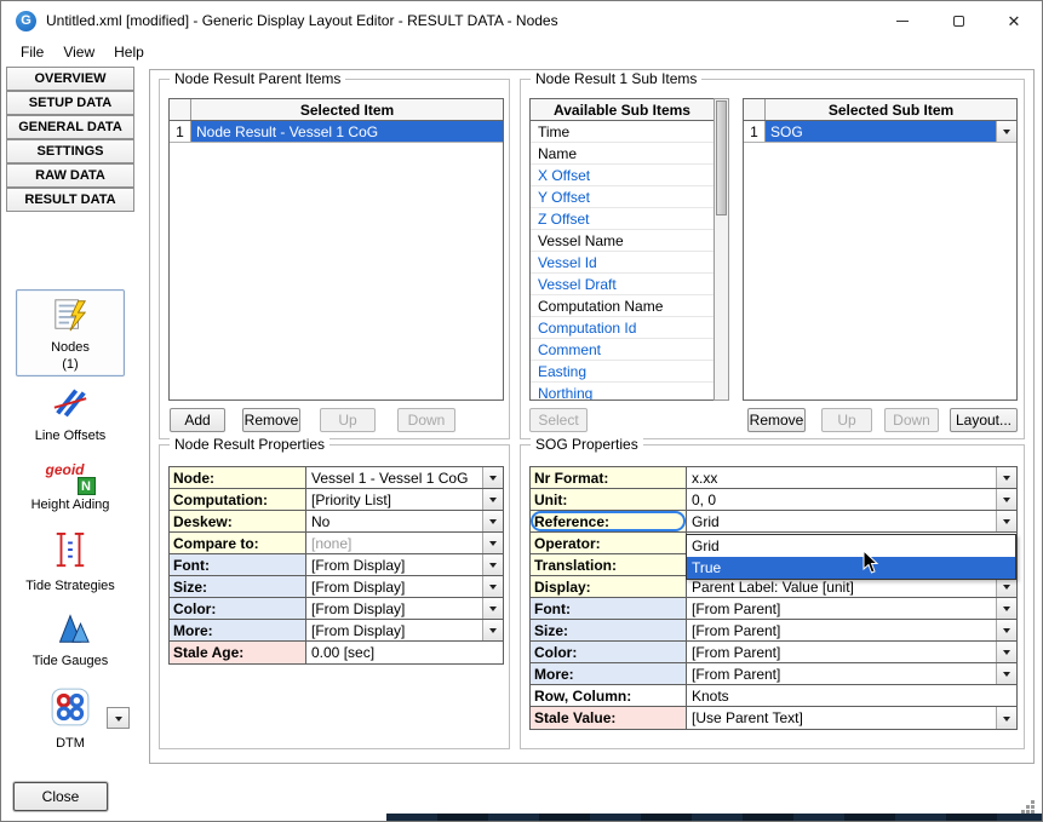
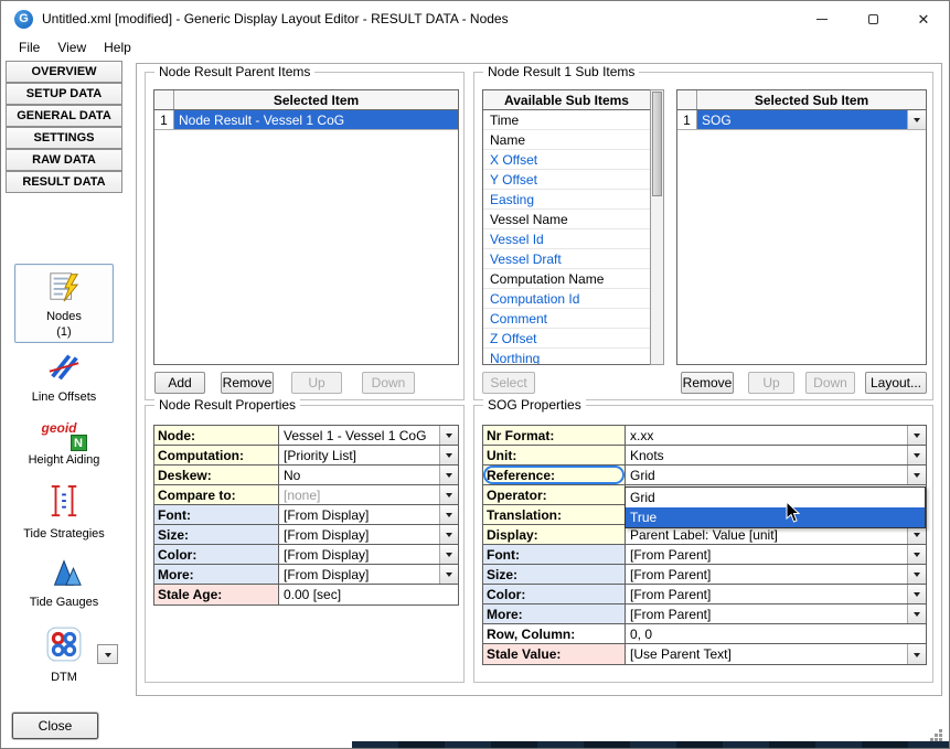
  G
  Untitled.xml [modified] - Generic Display Layout Editor - RESULT DATA - Nodes
  ✕
  File
  View
  Help
  OVERVIEW
  SETUP DATA
  GENERAL DATA
  SETTINGS
  RAW DATA
  RESULT DATA
  Nodes
  (1)
  Line Offsets
  geoid
  N
  Height Aiding
  Tide Strategies
  Tide Gauges
  DTM
  Node Result Parent Items
  Selected Item
  1
  Node Result - Vessel 1 CoG
  Add
  Remove
  Up
  Down
  Node Result Properties
  Node:
  Vessel 1 - Vessel 1 CoG
  Computation:
  [Priority List]
  Deskew:
  No
  Compare to:
  [none]
  Font:
  [From Display]
  Size:
  [From Display]
  Color:
  [From Display]
  More:
  [From Display]
  Stale Age:
  0.00 [sec]
  Node Result 1 Sub Items
  Available Sub Items
  Time
  Name
  X Offset
  Y Offset
- Z Offset
+ Easting
  Vessel Name
  Vessel Id
  Vessel Draft
  Computation Name
  Computation Id
  Comment
- Easting
+ Z Offset
  Northing
  Select
  Selected Sub Item
  1
  SOG
  Remove
  Up
  Down
  Layout...
  SOG Properties
  Nr Format:
  x.xx
  Unit:
- 0, 0
+ Knots
  Reference:
  Grid
  Operator:
  Translation:
  Display:
  Parent Label: Value [unit]
  Font:
  [From Parent]
  Size:
  [From Parent]
  Color:
  [From Parent]
  More:
  [From Parent]
  Row, Column:
- Knots
+ 0, 0
  Stale Value:
  [Use Parent Text]
  Grid
  True
  Close
